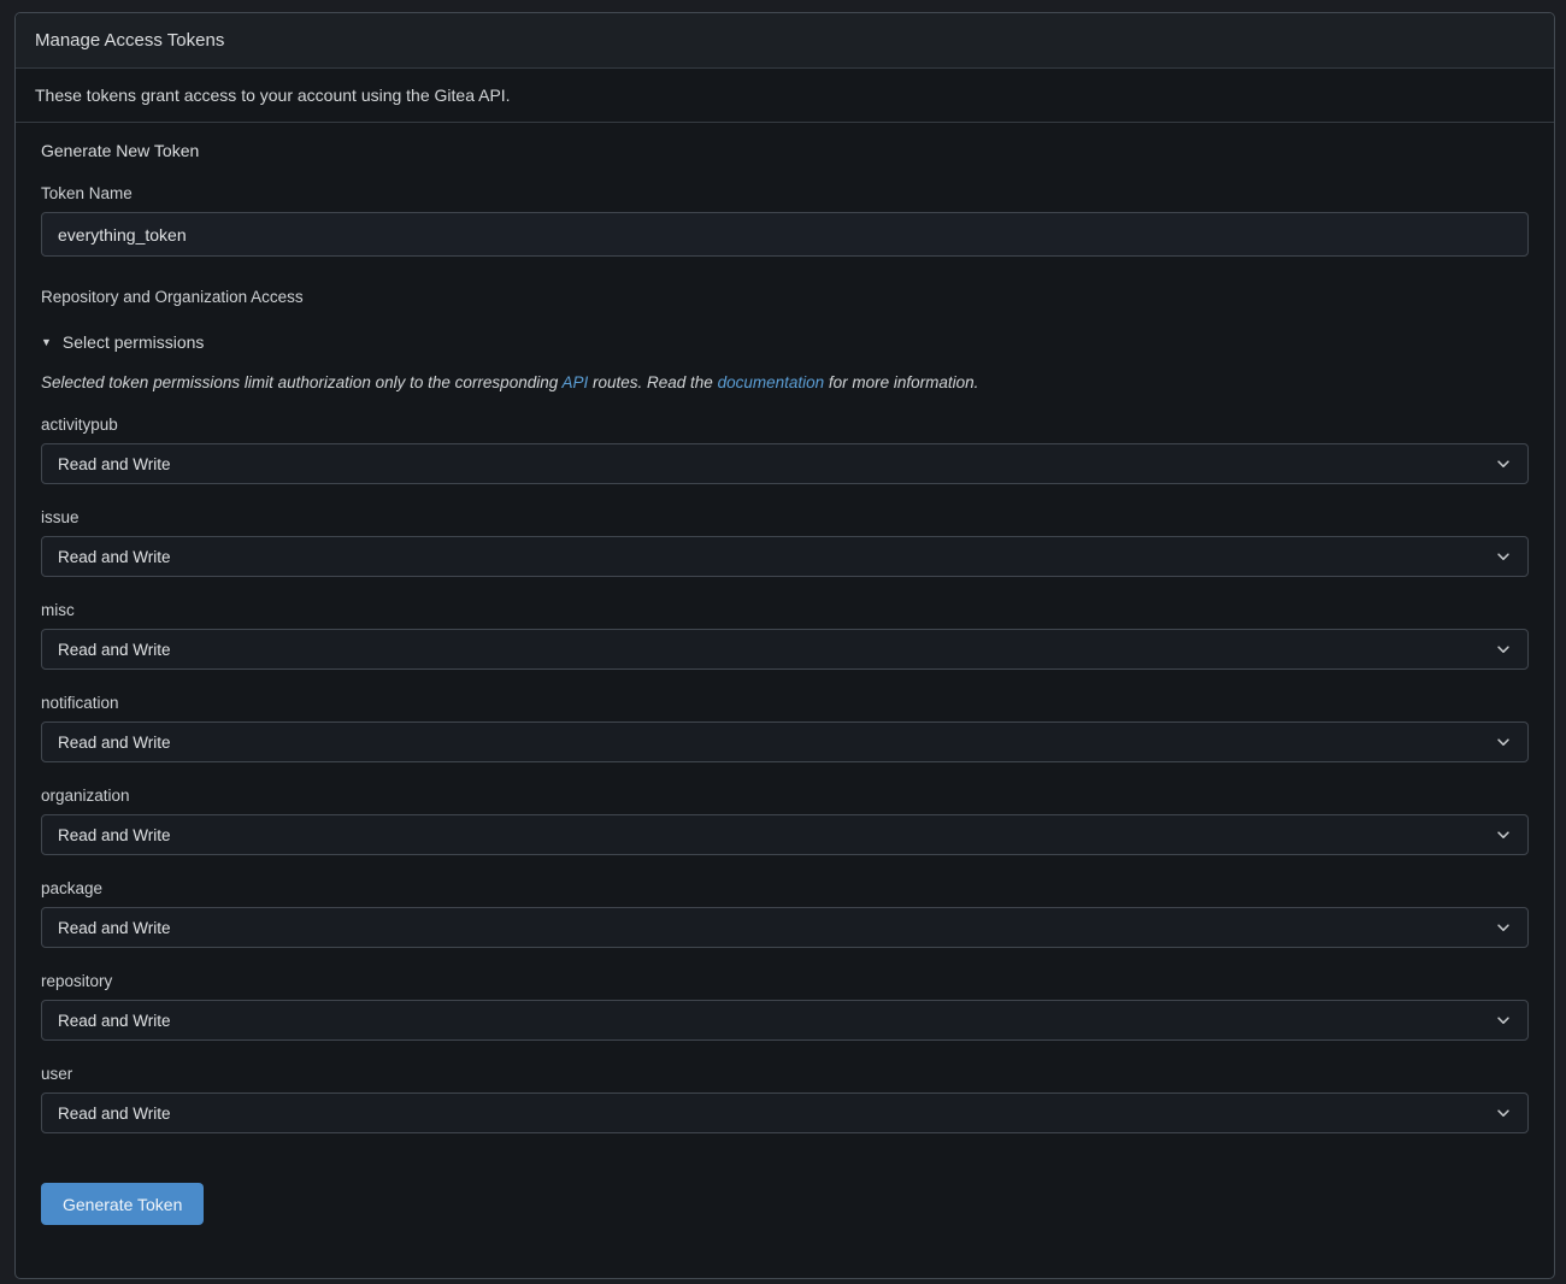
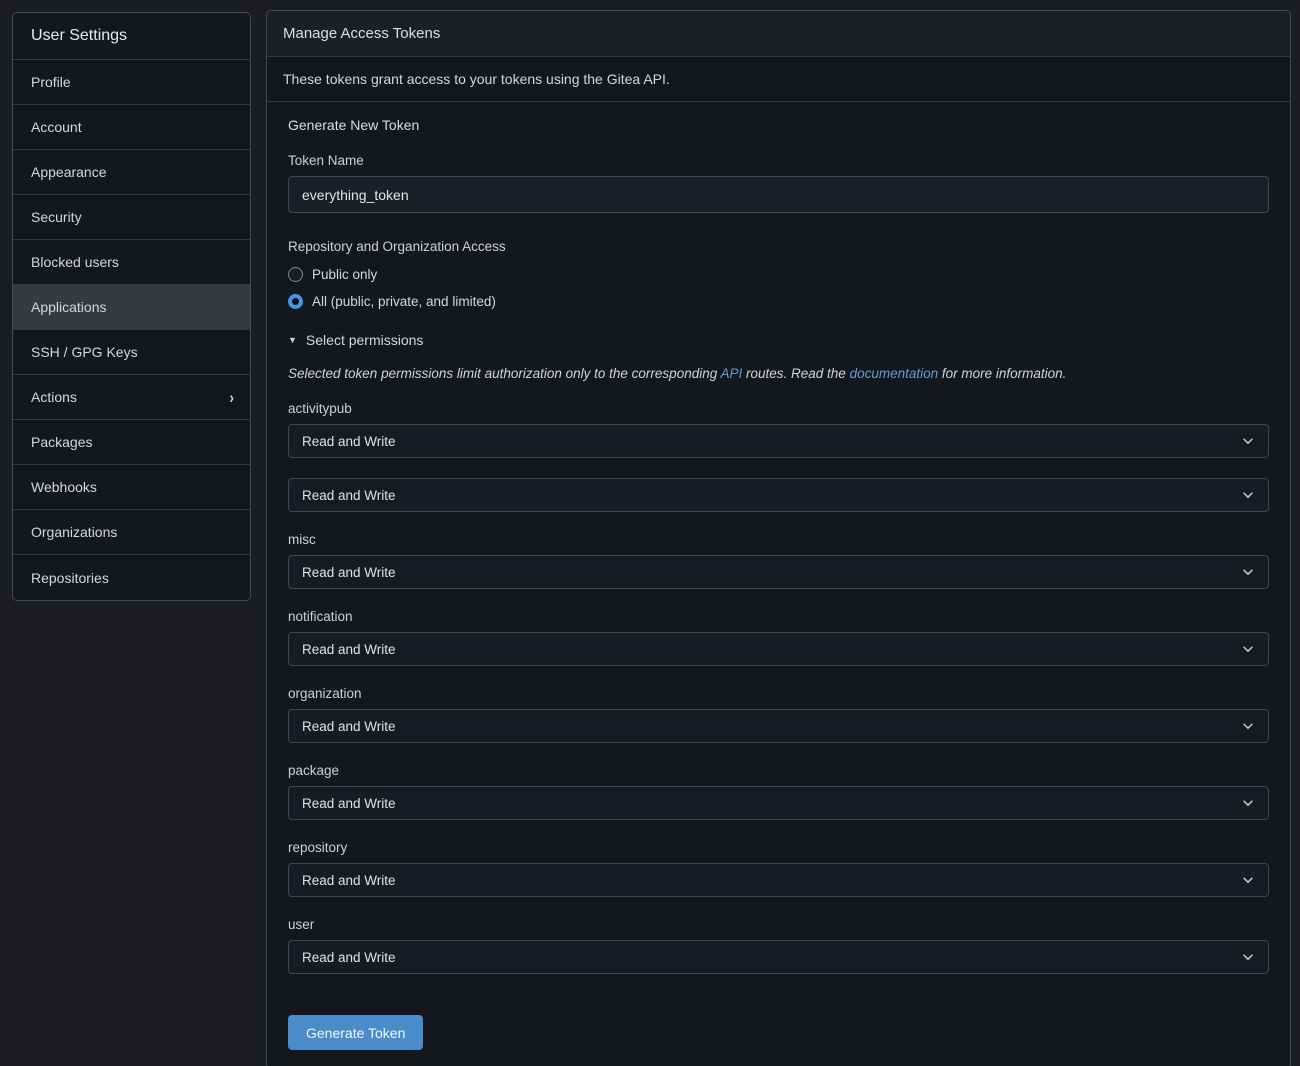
+ User Settings
+ Profile
+ Account
+ Appearance
+ Security
+ Blocked users
+ Applications
+ SSH / GPG Keys
+ Actions
+ ›
+ Packages
+ Webhooks
+ Organizations
+ Repositories
  Manage Access Tokens
- These tokens grant access to your account using the Gitea API.
+ These tokens grant access to your tokens using the Gitea API.
  Generate New Token
  Token Name
  everything_token
  Repository and Organization Access
+ Public only
+ All (public, private, and limited)
  ▼
  Select permissions
  Selected token permissions limit authorization only to the corresponding API routes. Read the documentation for more information.
  activitypub
  Read and Write
- issue
  Read and Write
  misc
  Read and Write
  notification
  Read and Write
  organization
  Read and Write
  package
  Read and Write
  repository
  Read and Write
  user
  Read and Write
  Generate Token
